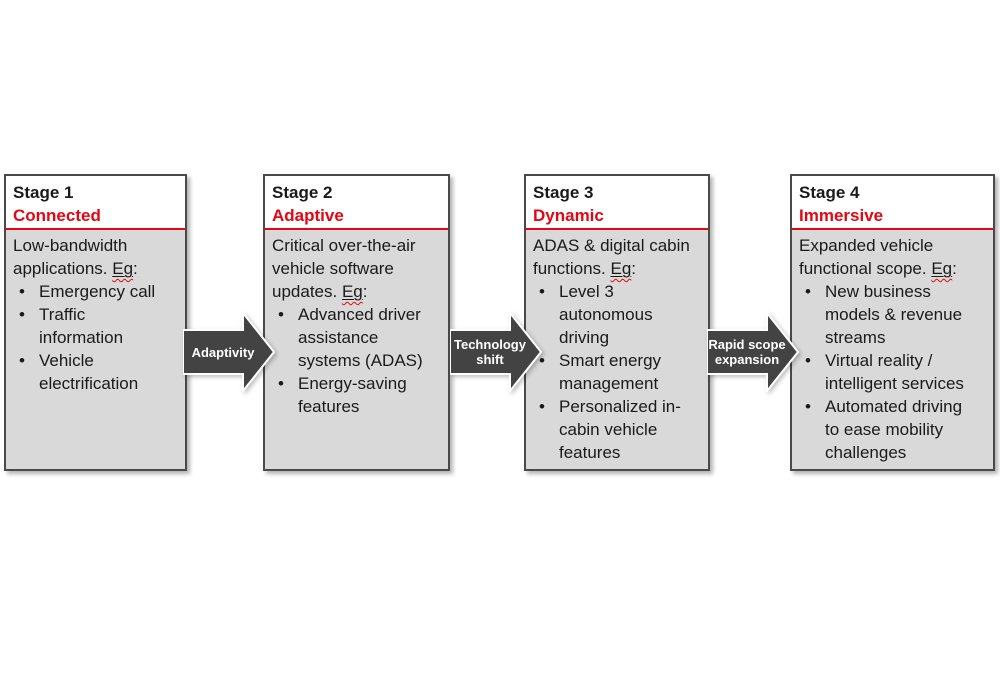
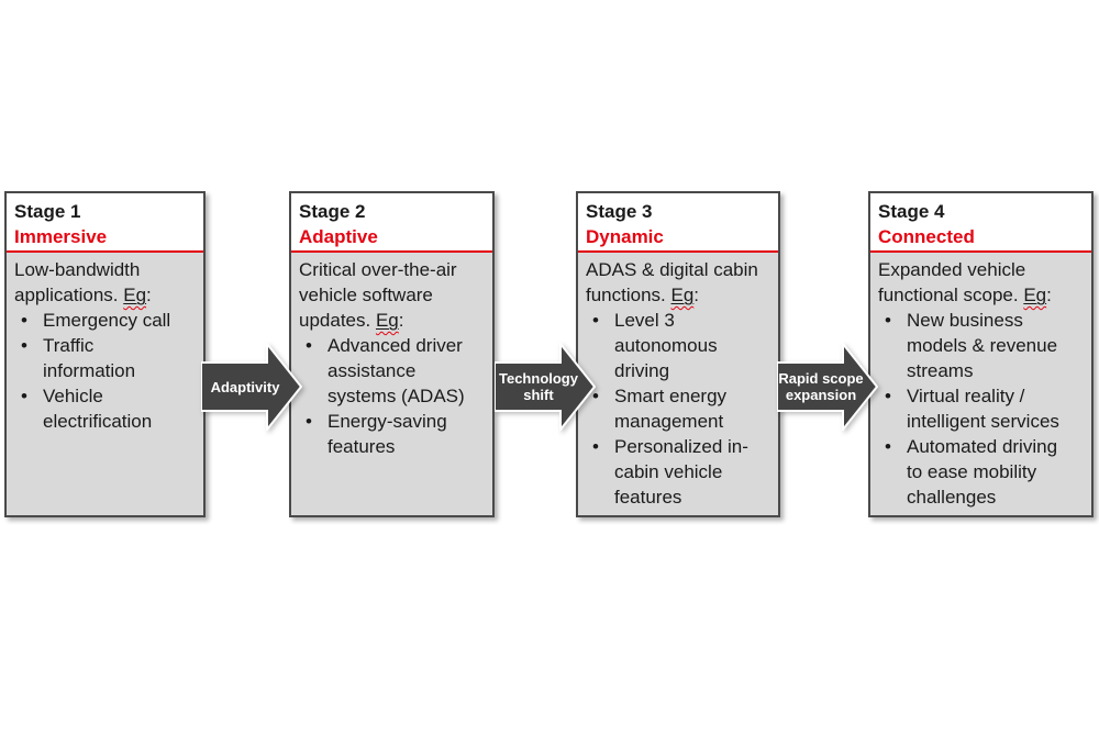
  Stage 1
- Connected
+ Immersive
  Low-bandwidth applications. Eg:
  Emergency call
  Traffic information
  Vehicle electrification
  Adaptivity
  Stage 2
  Adaptive
  Critical over-the-air vehicle software updates. Eg:
  Advanced driver assistance systems (ADAS)
  Energy-saving features
  Technology shift
  Stage 3
  Dynamic
  ADAS & digital cabin functions. Eg:
  Level 3 autonomous driving
  Smart energy management
  Personalized in-cabin vehicle features
  Rapid scope expansion
  Stage 4
- Immersive
+ Connected
  Expanded vehicle functional scope. Eg:
  New business models & revenue streams
  Virtual reality / intelligent services
  Automated driving to ease mobility challenges
